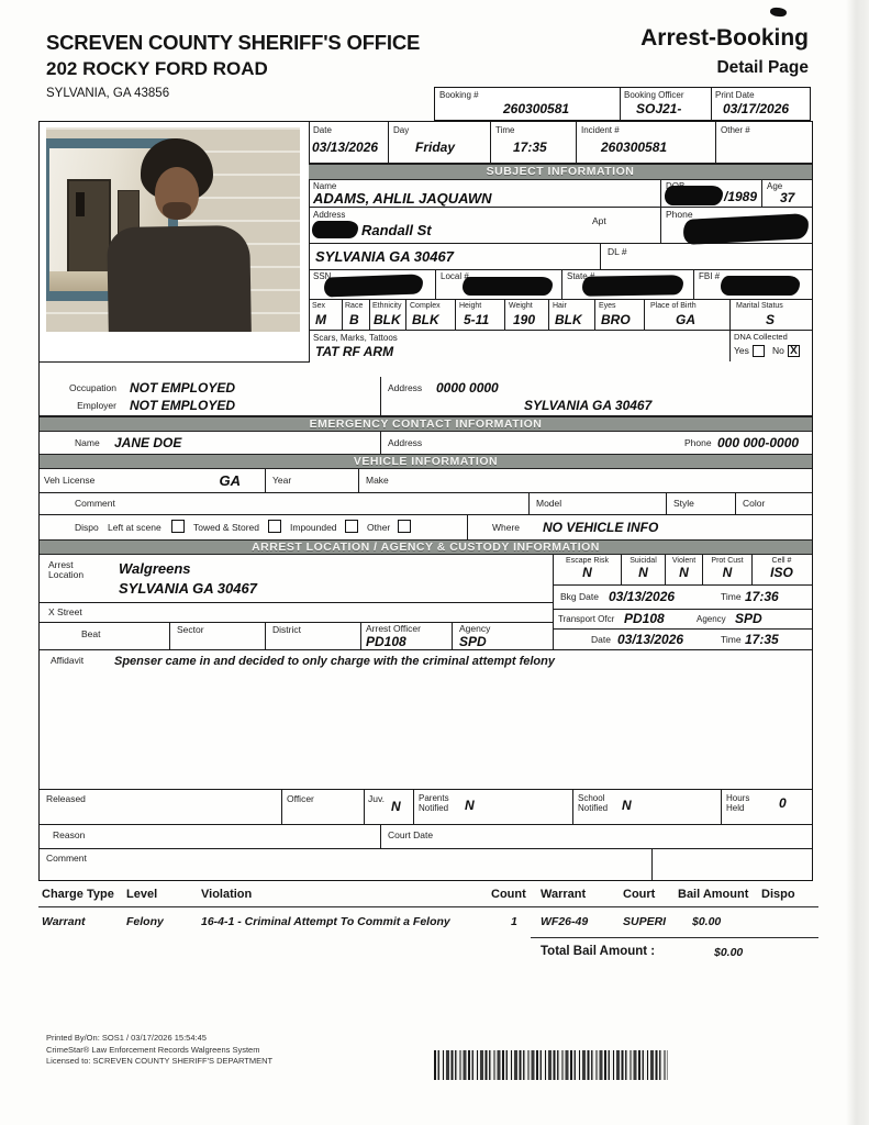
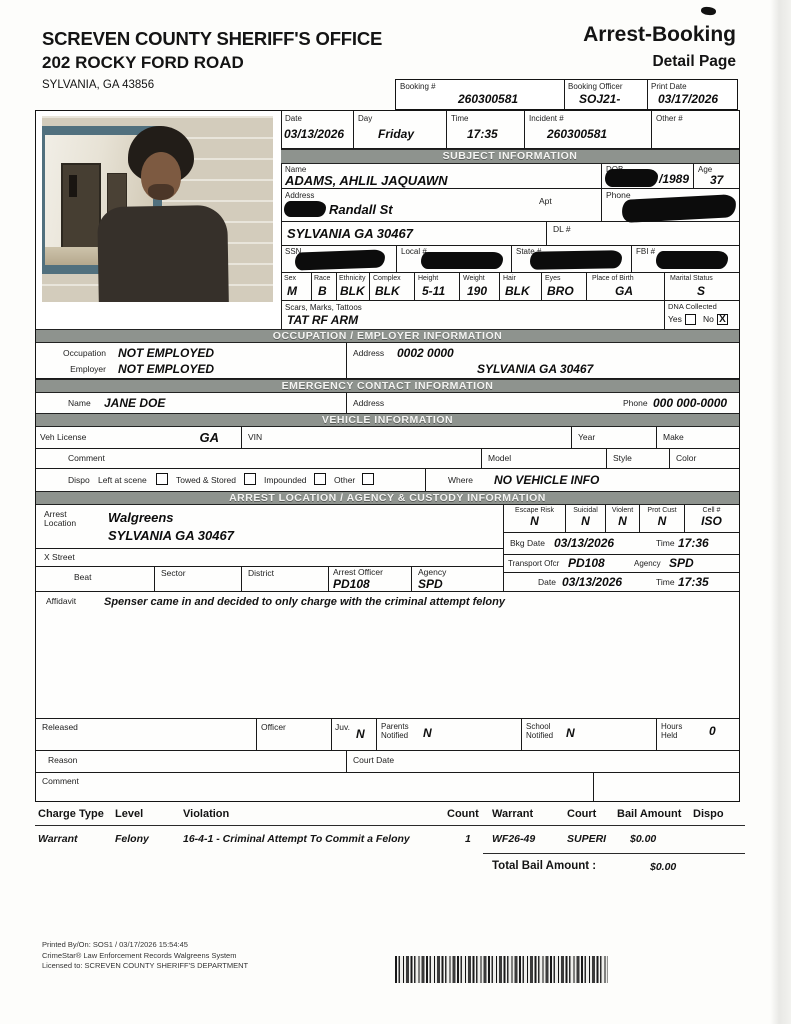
  SCREVEN COUNTY SHERIFF'S OFFICE
  202 ROCKY FORD ROAD
  SYLVANIA, GA 43856
  Arrest-Booking
  Detail Page
  Booking #
  260300581
  Booking Officer
  SOJ21-
  Print Date
  03/17/2026
  Date
  03/13/2026
  Day
  Friday
  Time
  17:35
  Incident #
  260300581
  Other #
  SUBJECT INFORMATION
  Name
  ADAMS, AHLIL JAQUAWN
  /1989
  Age
  37
  Address
  Randall St
  Apt
  Phone
  SYLVANIA GA 30467
  DL #
  SSN
  Local #
  State
  FBI #
  M
  B
  BLK
  BLK
  5-11
  190
  BLK
  BRO
  GA
  S
  Scars, Marks, Tattoos
  TAT RF ARM
  DNA Collected
  Yes
  No
  X
+ OCCUPATION / EMPLOYER INFORMATION
  Occupation
  NOT EMPLOYED
  Employer
  NOT EMPLOYED
  Address
- 0000 0000
+ 0002 0000
  SYLVANIA GA 30467
  EMERGENCY CONTACT INFORMATION
  Name
  JANE DOE
  Address
  Phone
  000 000-0000
  VEHICLE INFORMATION
  Veh License
  GA
+ VIN
  Year
  Make
  Comment
  Model
  Style
  Color
  Dispo
  Left at scene
  Towed & Stored
  Impounded
  Other
  Where
  NO VEHICLE INFO
  ARREST LOCATION / AGENCY & CUSTODY INFORMATION
  Arrest
  Location
  Walgreens
  SYLVANIA GA 30467
  X Street
  Beat
  Sector
  District
  Arrest Officer
  PD108
  Agency
  SPD
  N
  N
  N
  N
  ISO
  Bkg Date
  03/13/2026
  Time
  17:36
  Transport Ofcr
  PD108
  Agency
  SPD
  Date
  03/13/2026
  Time
  17:35
  Affidavit
  Spenser came in and decided to only charge with the criminal attempt felony
  Released
  Officer
  Juv.
  N
  Parents
  Notified
  N
  School
  Notified
  N
  Hours
  Held
  0
  Reason
  Court Date
  Comment
  Charge Type
  Level
  Violation
  Count
  Warrant
  Court
  Bail Amount
  Dispo
  Warrant
  Felony
  16-4-1 - Criminal Attempt To Commit a Felony
  1
  WF26-49
  SUPERI
  $0.00
  Total Bail Amount :
  $0.00
  Printed By/On: SOS1 / 03/17/2026 15:54:45
  CrimeStar® Law Enforcement Records Walgreens System
  Licensed to: SCREVEN COUNTY SHERIFF'S DEPARTMENT
